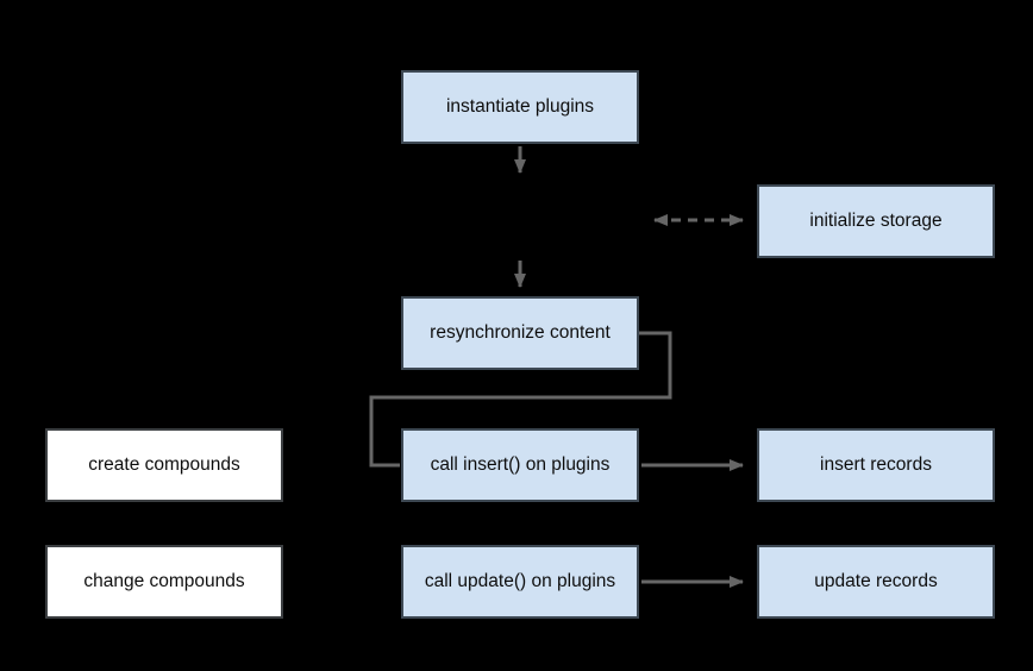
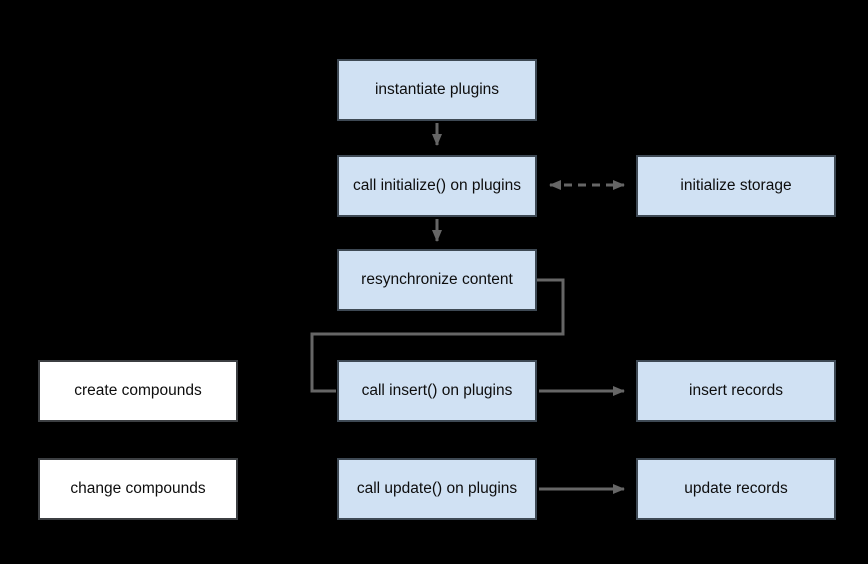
  instantiate plugins
+ call initialize() on plugins
  initialize storage
  resynchronize content
  create compounds
  call insert() on plugins
  insert records
  change compounds
  call update() on plugins
  update records
